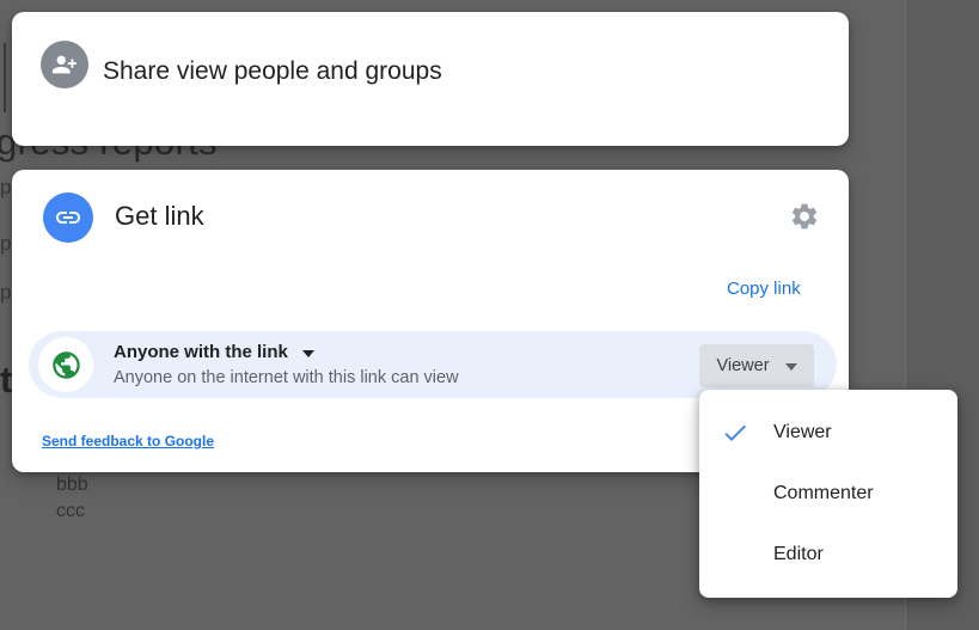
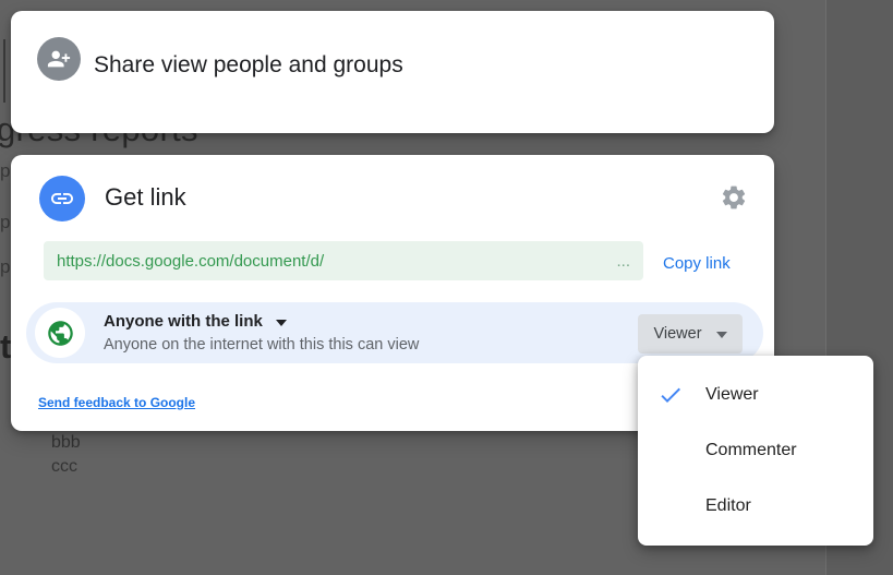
  p
  p
  p
  t
  bbb
  ccc
  Share view people and groups
  Get link
+ https://docs.google.com/document/d/
+ ...
  Copy link
  Anyone with the link
- Anyone on the internet with this link can view
+ Anyone on the internet with this this can view
  Viewer
  Send feedback to Google
  Viewer
  Commenter
  Editor
